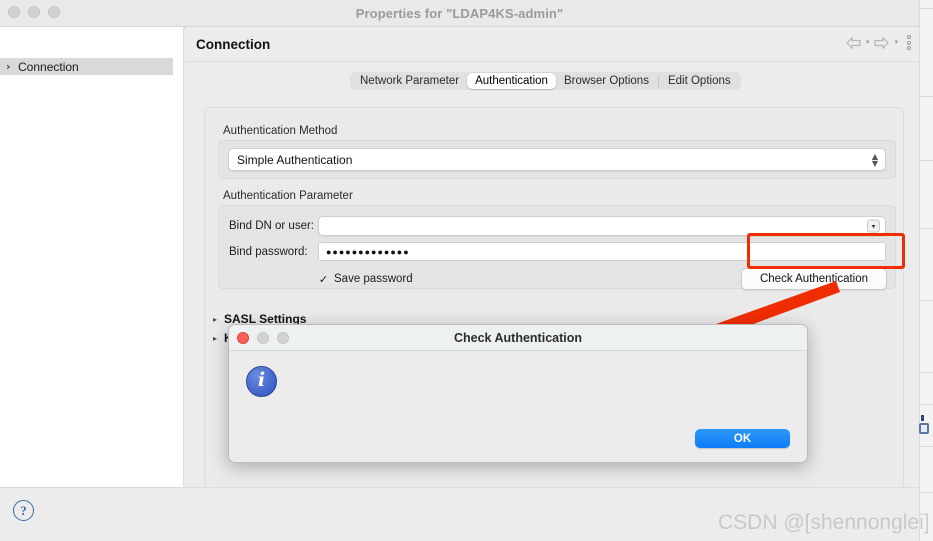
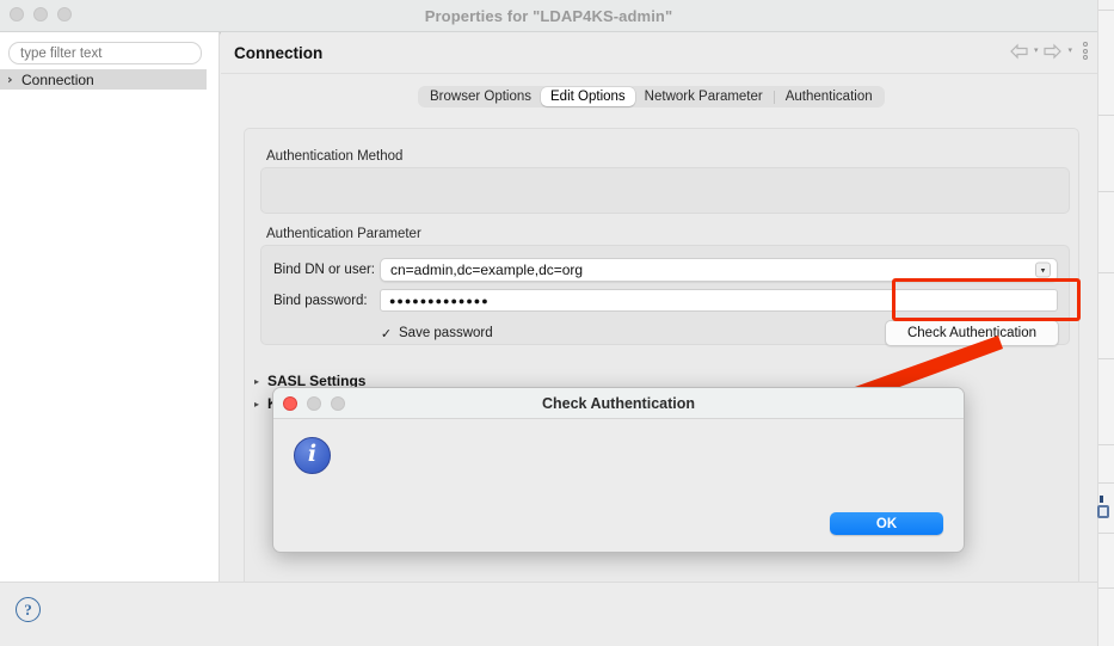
  Properties for "LDAP4KS-admin"
+ type filter text
  ›
  Connection
  Connection
  ▾
  ▾
- Network Parameter
+ Browser Options
- Authentication
+ Edit Options
- Browser Options
+ Network Parameter
- Edit Options
+ Authentication
  Authentication Method
- Simple Authentication
- ▲
- ▼
  Authentication Parameter
  Bind DN or user:
+ cn=admin,dc=example,dc=org
  ▾
  Bind password:
  ●●●●●●●●●●●●●
  ✓
  Save password
  Check Authentication
  ▸
  SASL Settings
  ▸
  Check Authentication
  i
  OK
  ?
- CSDN @[shennonglei]
